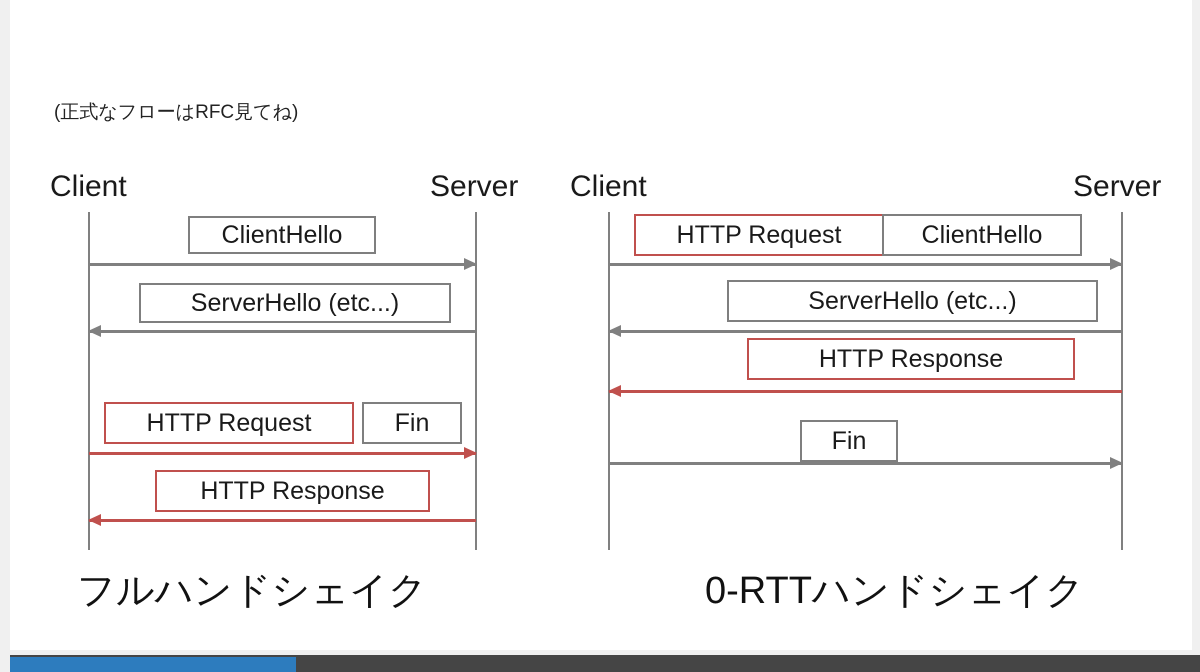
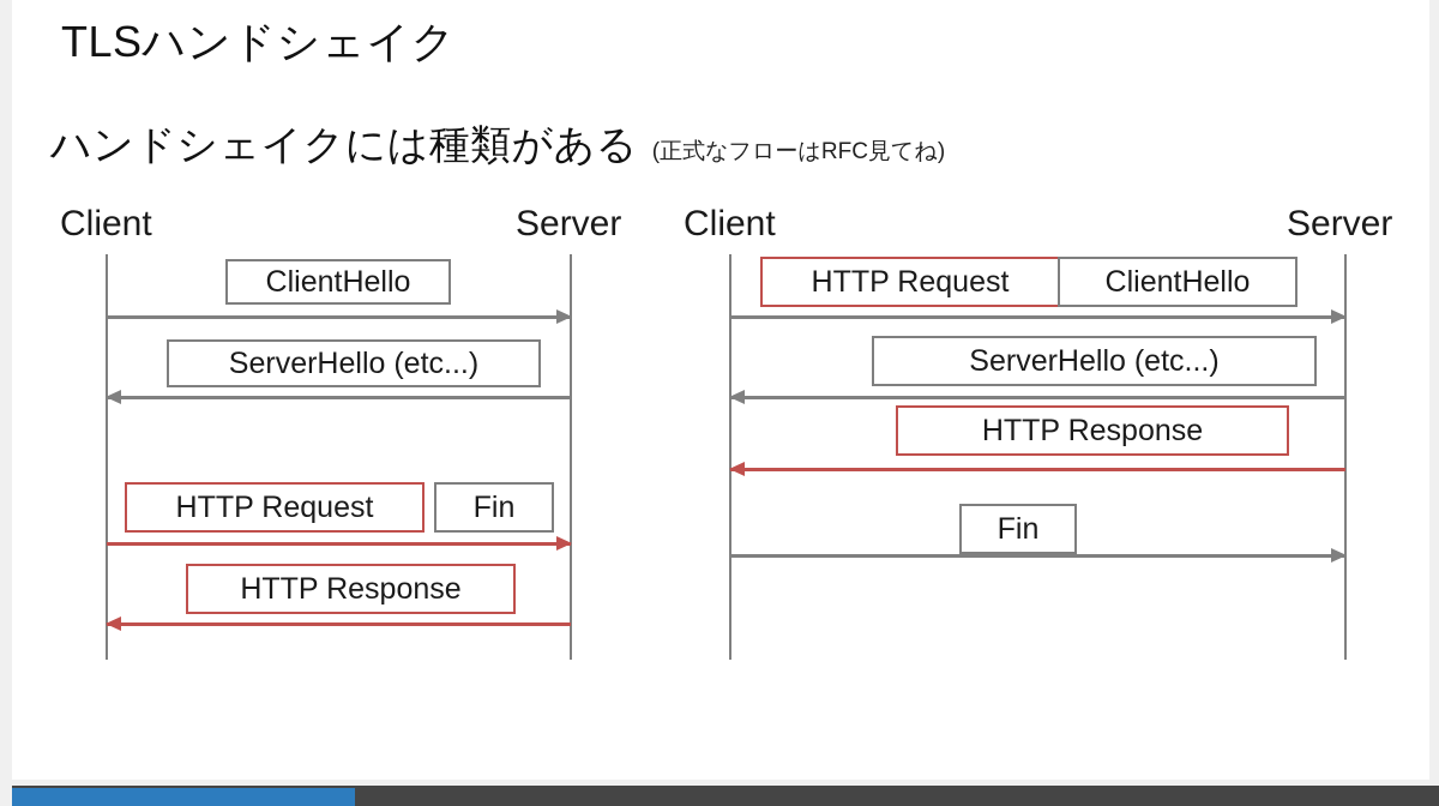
+ TLSハンドシェイク
+ ハンドシェイクには種類がある
  (正式なフローはRFC見てね)
  Client
  Server
  ClientHello
  ServerHello (etc...)
  HTTP Request
  Fin
  HTTP Response
- フルハンドシェイク
  Client
  Server
  HTTP Request
  ClientHello
  ServerHello (etc...)
  HTTP Response
  Fin
- 0-RTTハンドシェイク
